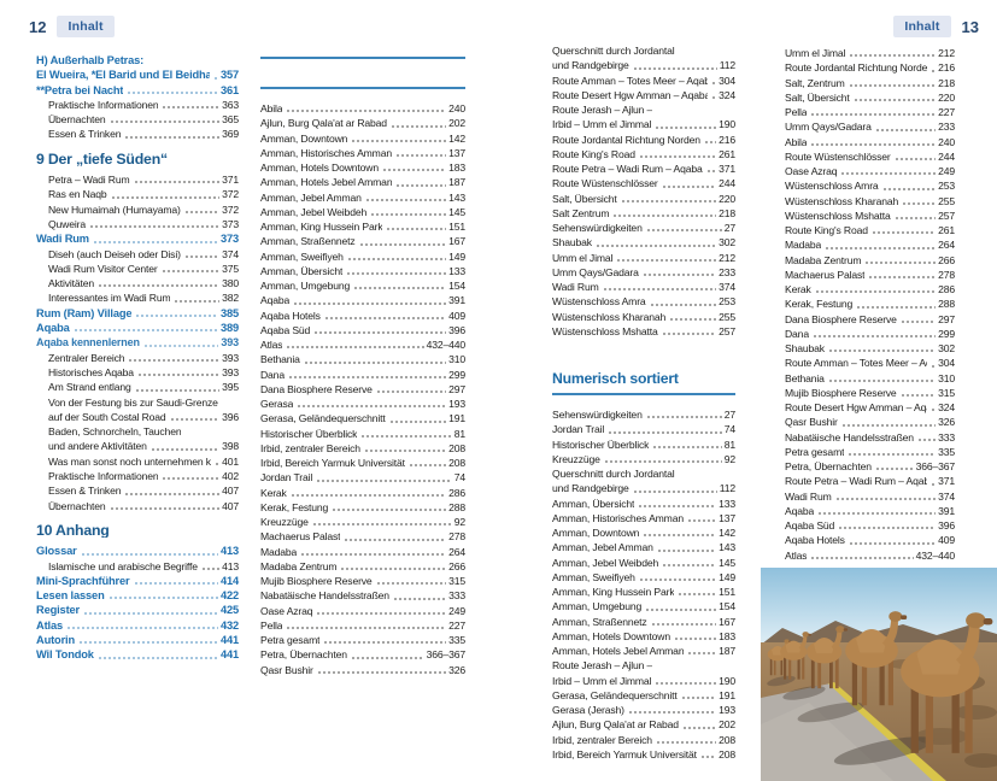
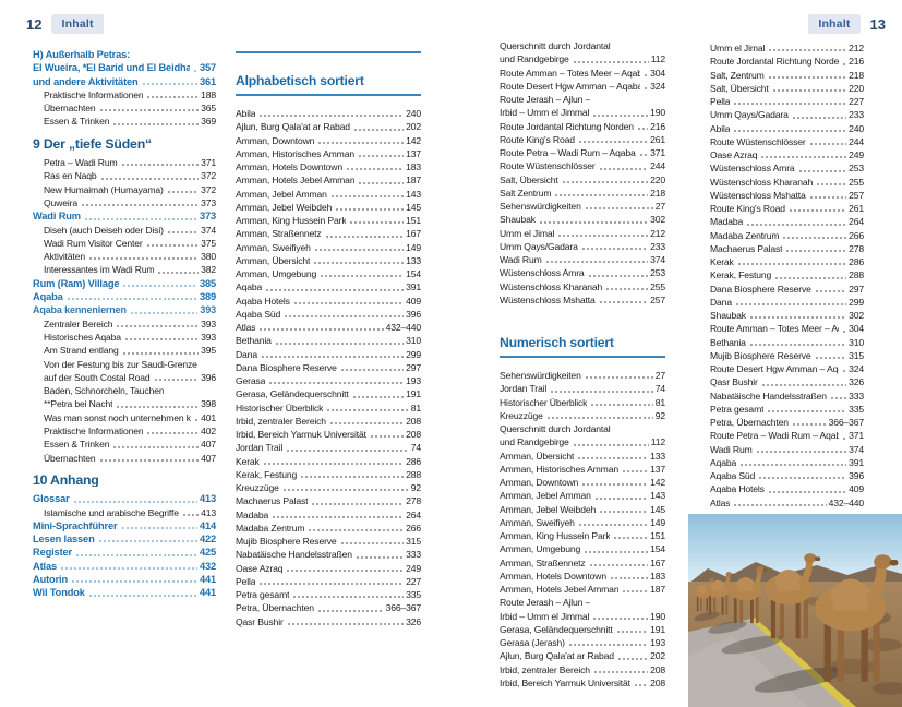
  12
  Inhalt
  Inhalt
  13
  H) Außerhalb Petras:
  El Wueira, *El Barid und El Beidha
  357
- **Petra bei Nacht
+ und andere Aktivitäten
  361
  Praktische Informationen
- 363
+ 188
  Übernachten
  365
  Essen & Trinken
  369
  9 Der „tiefe Süden“
  Petra – Wadi Rum
  371
  Ras en Naqb
  372
  New Humaimah (Humayama)
  372
  Quweira
  373
  Wadi Rum
  373
  Diseh (auch Deiseh oder Disi)
  374
  Wadi Rum Visitor Center
  375
  Aktivitäten
  380
  Interessantes im Wadi Rum
  382
  Rum (Ram) Village
  385
  Aqaba
  389
  Aqaba kennenlernen
  393
  Zentraler Bereich
  393
  Historisches Aqaba
  393
  Am Strand entlang
  395
  Von der Festung bis zur Saudi-Grenze
  auf der South Costal Road
  396
  Baden, Schnorcheln, Tauchen
- und andere Aktivitäten
+ **Petra bei Nacht
  398
  Was man sonst noch unternehmen k
  401
  Praktische Informationen
  402
  Essen & Trinken
  407
  Übernachten
  407
  10 Anhang
  Glossar
  413
  Islamische und arabische Begriffe
  413
  Mini-Sprachführer
  414
  Lesen lassen
  422
  Register
  425
  Atlas
  432
  Autorin
  441
  Wil Tondok
  441
+ Alphabetisch sortiert
  Abila
  240
  Ajlun, Burg Qala'at ar Rabad
  202
  Amman, Downtown
  142
  Amman, Historisches Amman
  137
  Amman, Hotels Downtown
  183
  Amman, Hotels Jebel Amman
  187
  Amman, Jebel Amman
  143
  Amman, Jebel Weibdeh
  145
  Amman, King Hussein Park
  151
  Amman, Straßennetz
  167
  Amman, Sweifiyeh
  149
  Amman, Übersicht
  133
  Amman, Umgebung
  154
  Aqaba
  391
  Aqaba Hotels
  409
  Aqaba Süd
  396
  Atlas
  432–440
  Bethania
  310
  Dana
  299
  Dana Biosphere Reserve
  297
  Gerasa
  193
  Gerasa, Geländequerschnitt
  191
  Historischer Überblick
  81
  Irbid, zentraler Bereich
  208
  Irbid, Bereich Yarmuk Universität
  208
  Jordan Trail
  74
  Kerak
  286
  Kerak, Festung
  288
  Kreuzzüge
  92
  Machaerus Palast
  278
  Madaba
  264
  Madaba Zentrum
  266
  Mujib Biosphere Reserve
  315
  Nabatäische Handelsstraßen
  333
  Oase Azraq
  249
  Pella
  227
  Petra gesamt
  335
  Petra, Übernachten
  366–367
  Qasr Bushir
  326
  Querschnitt durch Jordantal
  und Randgebirge
  112
  Route Amman – Totes Meer – Aqab
  304
  Route Desert Hgw Amman – Aqaba
  324
  Route Jerash – Ajlun –
  Irbid – Umm el Jimmal
  190
  Route Jordantal Richtung Norden
  216
  Route King's Road
  261
  Route Petra – Wadi Rum – Aqaba
  371
  Route Wüstenschlösser
  244
  Salt, Übersicht
  220
  Salt Zentrum
  218
  Sehenswürdigkeiten
  27
  Shaubak
  302
  Umm el Jimal
  212
  Umm Qays/Gadara
  233
  Wadi Rum
  374
  Wüstenschloss Amra
  253
  Wüstenschloss Kharanah
  255
  Wüstenschloss Mshatta
  257
  Numerisch sortiert
  Sehenswürdigkeiten
  27
  Jordan Trail
  74
  Historischer Überblick
  81
  Kreuzzüge
  92
  Querschnitt durch Jordantal
  und Randgebirge
  112
  Amman, Übersicht
  133
  Amman, Historisches Amman
  137
  Amman, Downtown
  142
  Amman, Jebel Amman
  143
  Amman, Jebel Weibdeh
  145
  Amman, Sweifiyeh
  149
  Amman, King Hussein Park
  151
  Amman, Umgebung
  154
  Amman, Straßennetz
  167
  Amman, Hotels Downtown
  183
  Amman, Hotels Jebel Amman
  187
  Route Jerash – Ajlun –
  Irbid – Umm el Jimmal
  190
  Gerasa, Geländequerschnitt
  191
  Gerasa (Jerash)
  193
  Ajlun, Burg Qala'at ar Rabad
  202
  Irbid, zentraler Bereich
  208
  Irbid, Bereich Yarmuk Universität
  208
  Umm el Jimal
  212
  Route Jordantal Richtung Norde
  216
  Salt, Zentrum
  218
  Salt, Übersicht
  220
  Pella
  227
  Umm Qays/Gadara
  233
  Abila
  240
  Route Wüstenschlösser
  244
  Oase Azraq
  249
  Wüstenschloss Amra
  253
  Wüstenschloss Kharanah
  255
  Wüstenschloss Mshatta
  257
  Route King's Road
  261
  Madaba
  264
  Madaba Zentrum
  266
  Machaerus Palast
  278
  Kerak
  286
  Kerak, Festung
  288
  Dana Biosphere Reserve
  297
  Dana
  299
  Shaubak
  302
  Route Amman – Totes Meer – A
  304
  Bethania
  310
  Mujib Biosphere Reserve
  315
  Route Desert Hgw Amman – Aq
  324
  Qasr Bushir
  326
  Nabatäische Handelsstraßen
  333
  Petra gesamt
  335
  Petra, Übernachten
  366–367
  Route Petra – Wadi Rum – Aqab
  371
  Wadi Rum
  374
  Aqaba
  391
  Aqaba Süd
  396
  Aqaba Hotels
  409
  Atlas
  432–440
